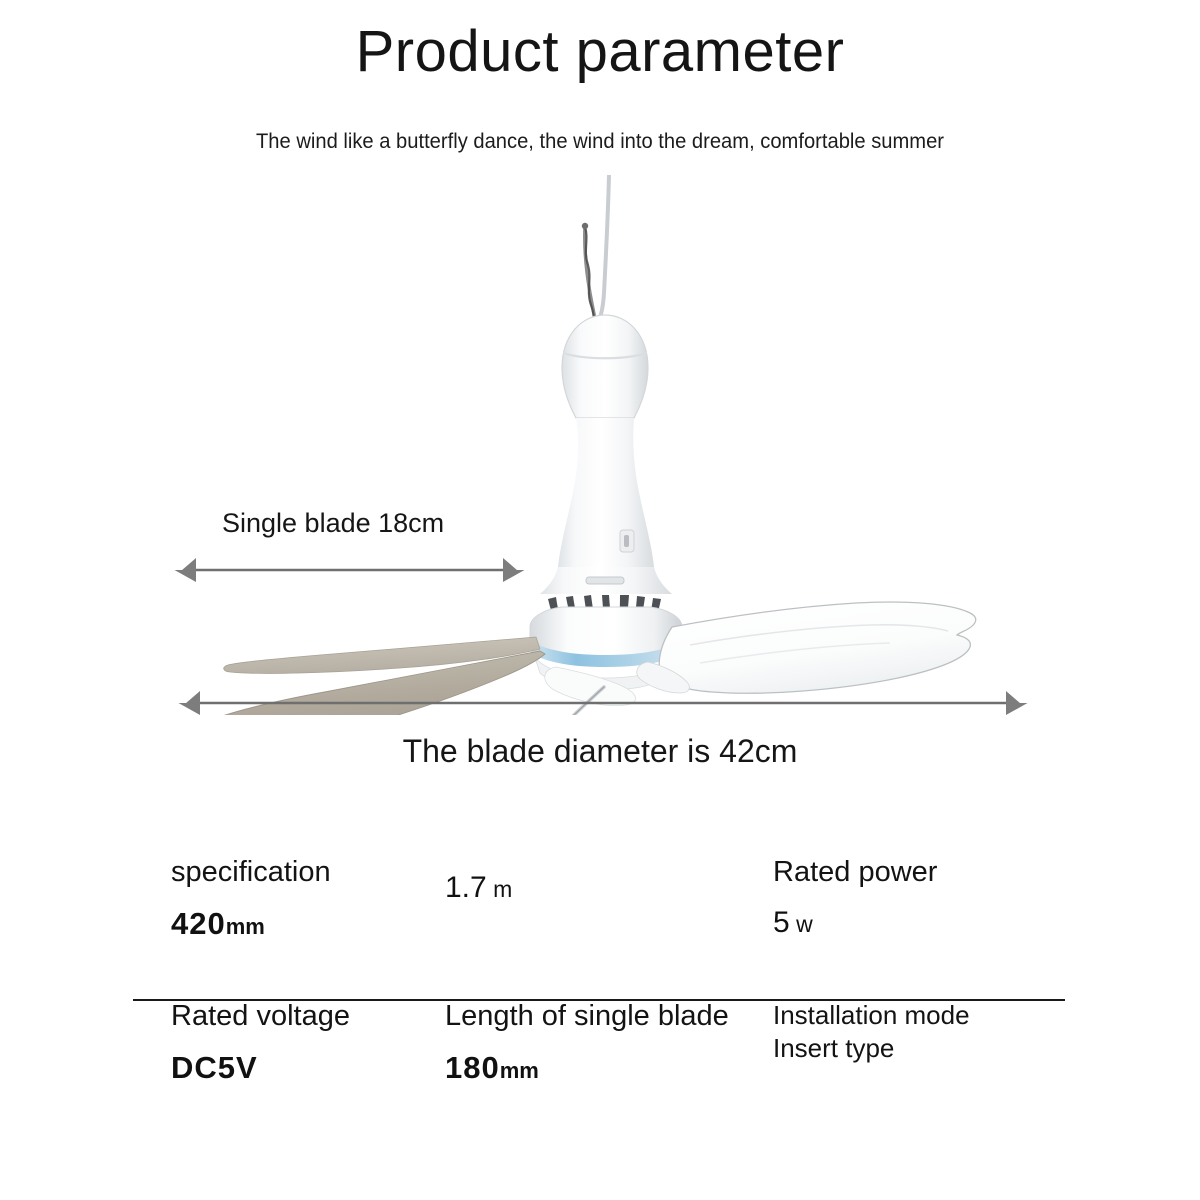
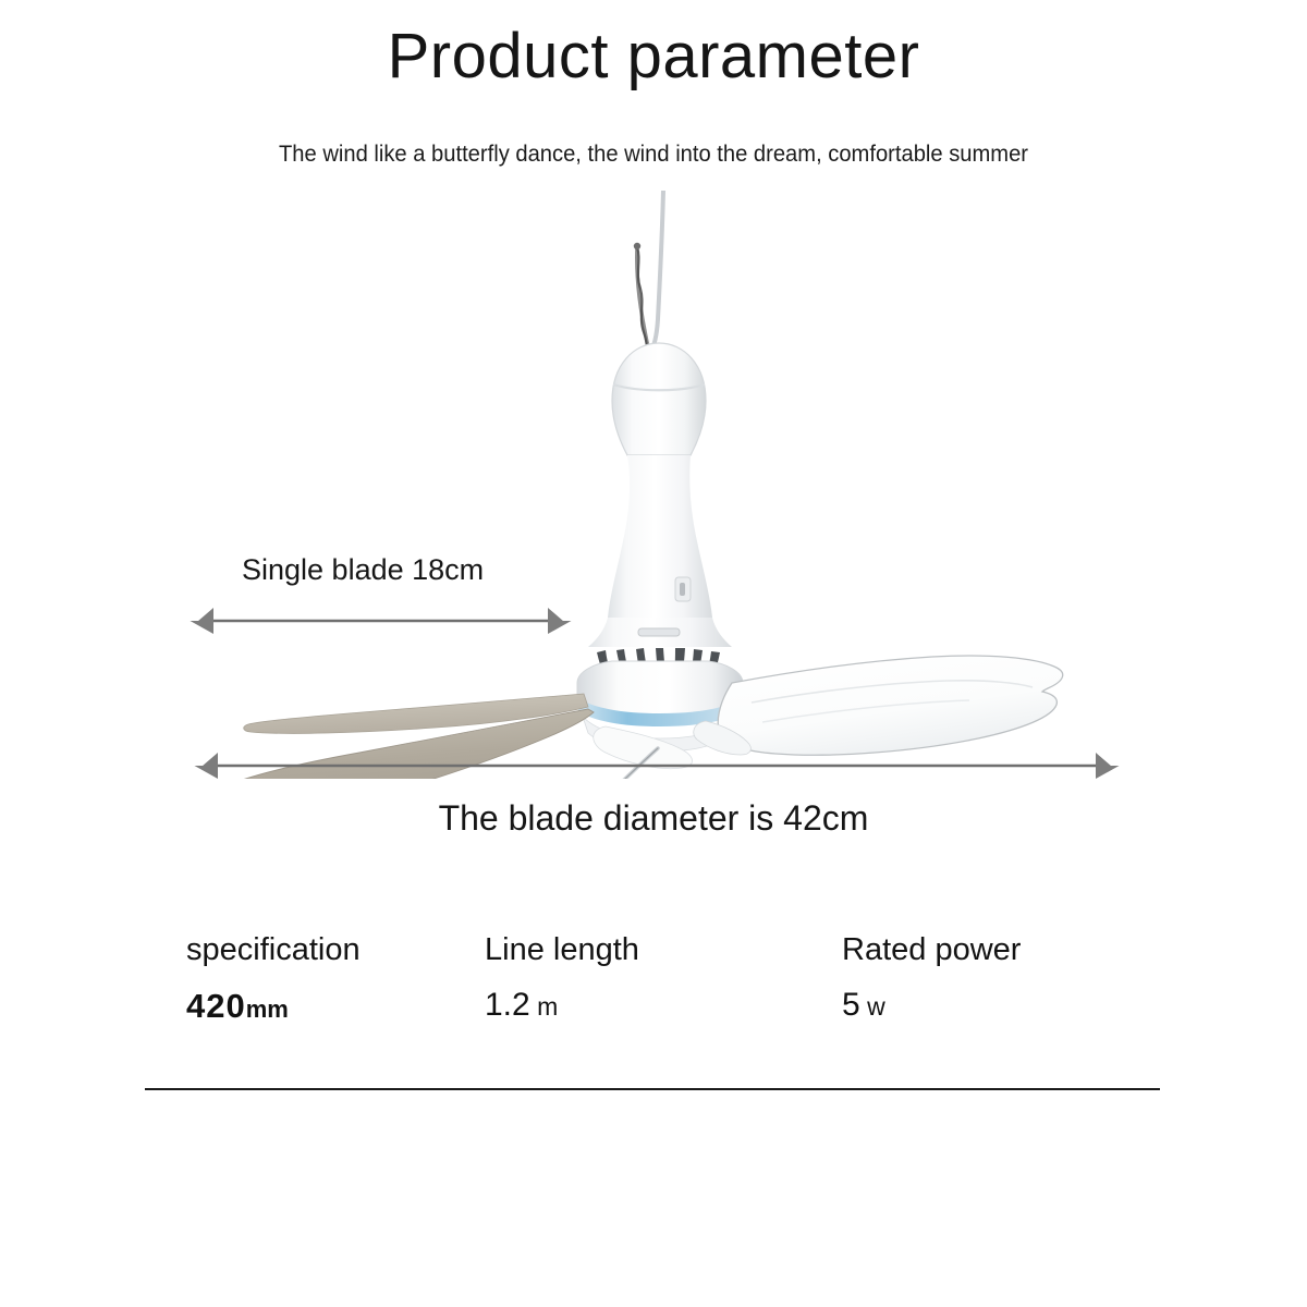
  Product parameter
  The wind like a butterfly dance, the wind into the dream, comfortable summer
  Single blade 18cm
  The blade diameter is 42cm
  specification
  420mm
+ Line length
- 1.7 m
+ 1.2 m
  Rated power
  5 w
- Rated voltage
- DC5V
- Length of single blade
- 180mm
- Installation mode Insert type
